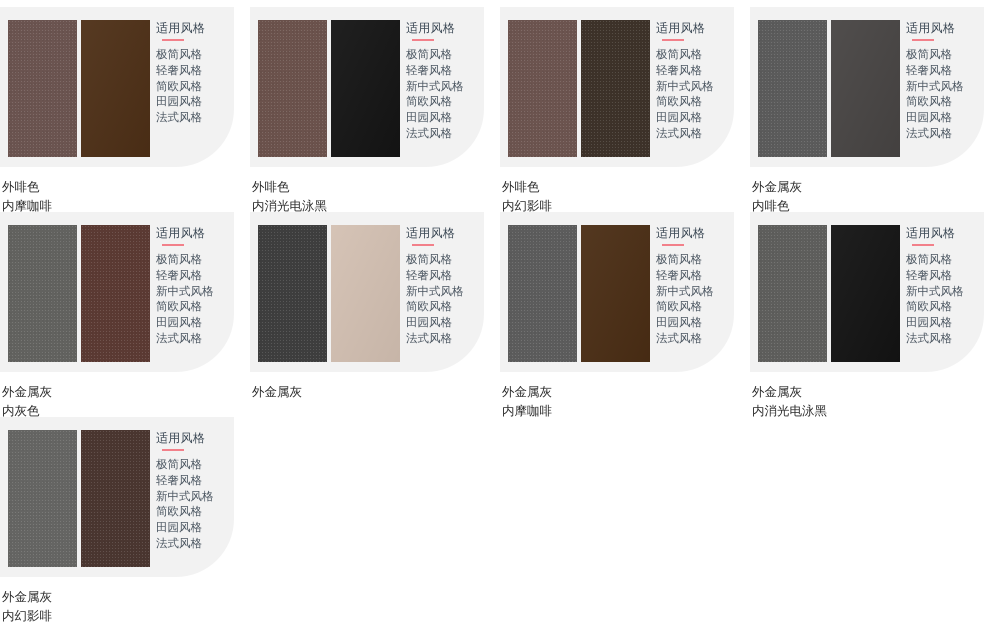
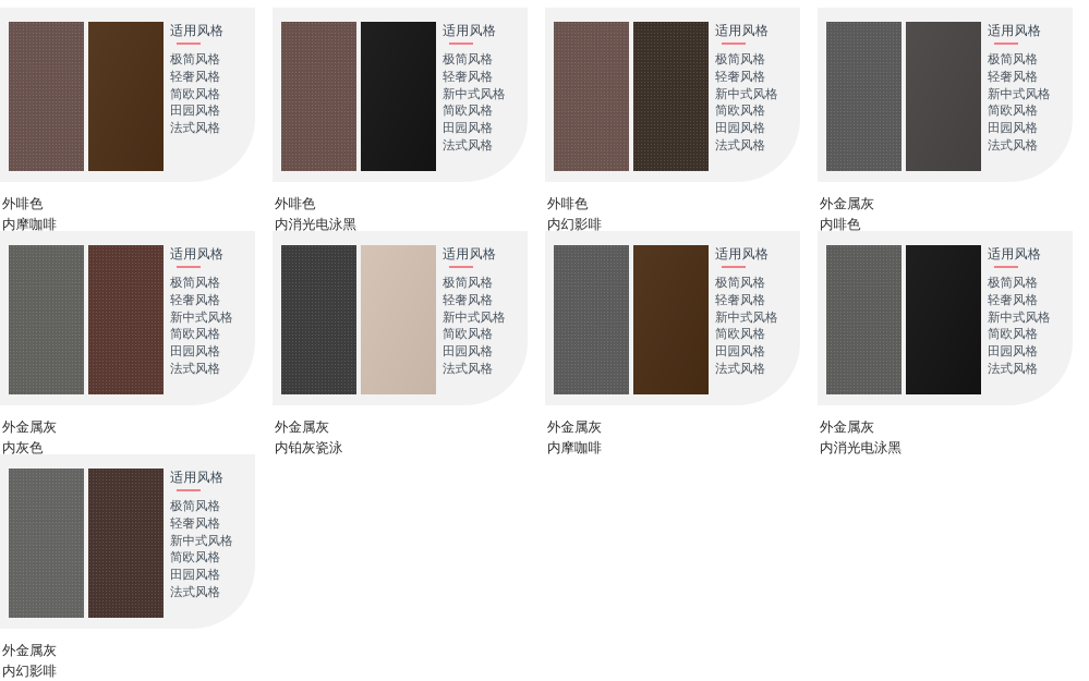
  适用风格
  极简风格
  轻奢风格
  简欧风格
  田园风格
  法式风格
  外啡色
  内摩咖啡
  适用风格
  极简风格
  轻奢风格
  新中式风格
  简欧风格
  田园风格
  法式风格
  外啡色
  内消光电泳黑
  适用风格
  极简风格
  轻奢风格
  新中式风格
  简欧风格
  田园风格
  法式风格
  外啡色
  内幻影啡
  适用风格
  极简风格
  轻奢风格
  新中式风格
  简欧风格
  田园风格
  法式风格
  外金属灰
  内啡色
  适用风格
  极简风格
  轻奢风格
  新中式风格
  简欧风格
  田园风格
  法式风格
  外金属灰
  内灰色
  适用风格
  极简风格
  轻奢风格
  新中式风格
  简欧风格
  田园风格
  法式风格
  外金属灰
+ 内铂灰瓷泳
  适用风格
  极简风格
  轻奢风格
  新中式风格
  简欧风格
  田园风格
  法式风格
  外金属灰
  内摩咖啡
  适用风格
  极简风格
  轻奢风格
  新中式风格
  简欧风格
  田园风格
  法式风格
  外金属灰
  内消光电泳黑
  适用风格
  极简风格
  轻奢风格
  新中式风格
  简欧风格
  田园风格
  法式风格
  外金属灰
  内幻影啡
